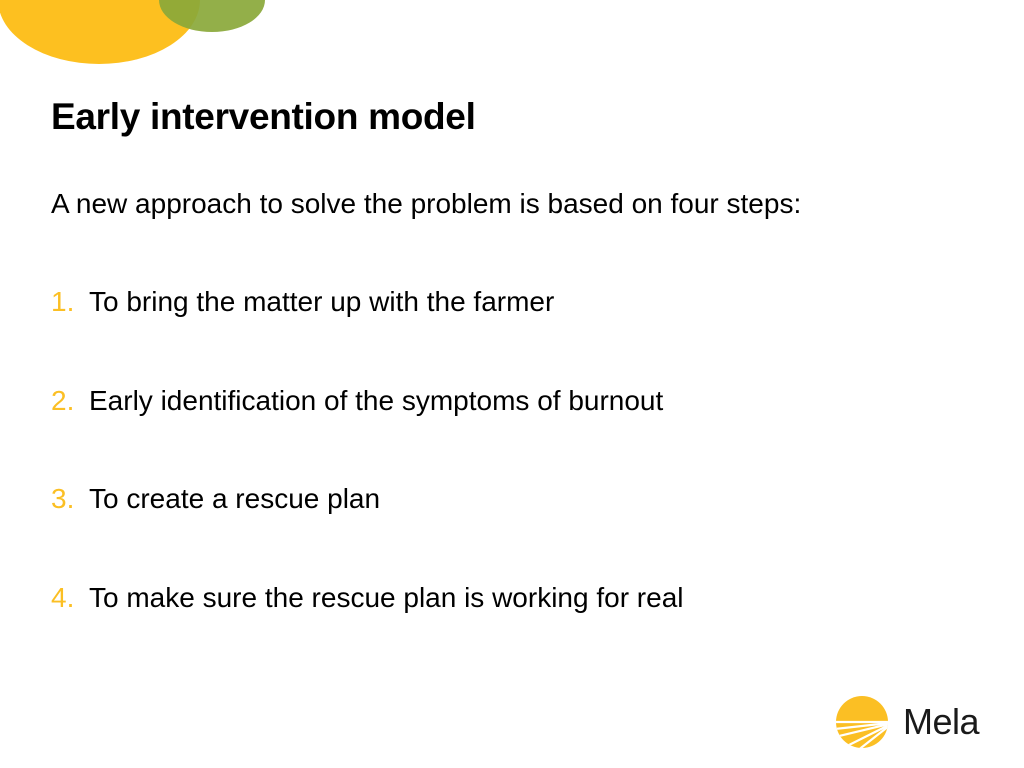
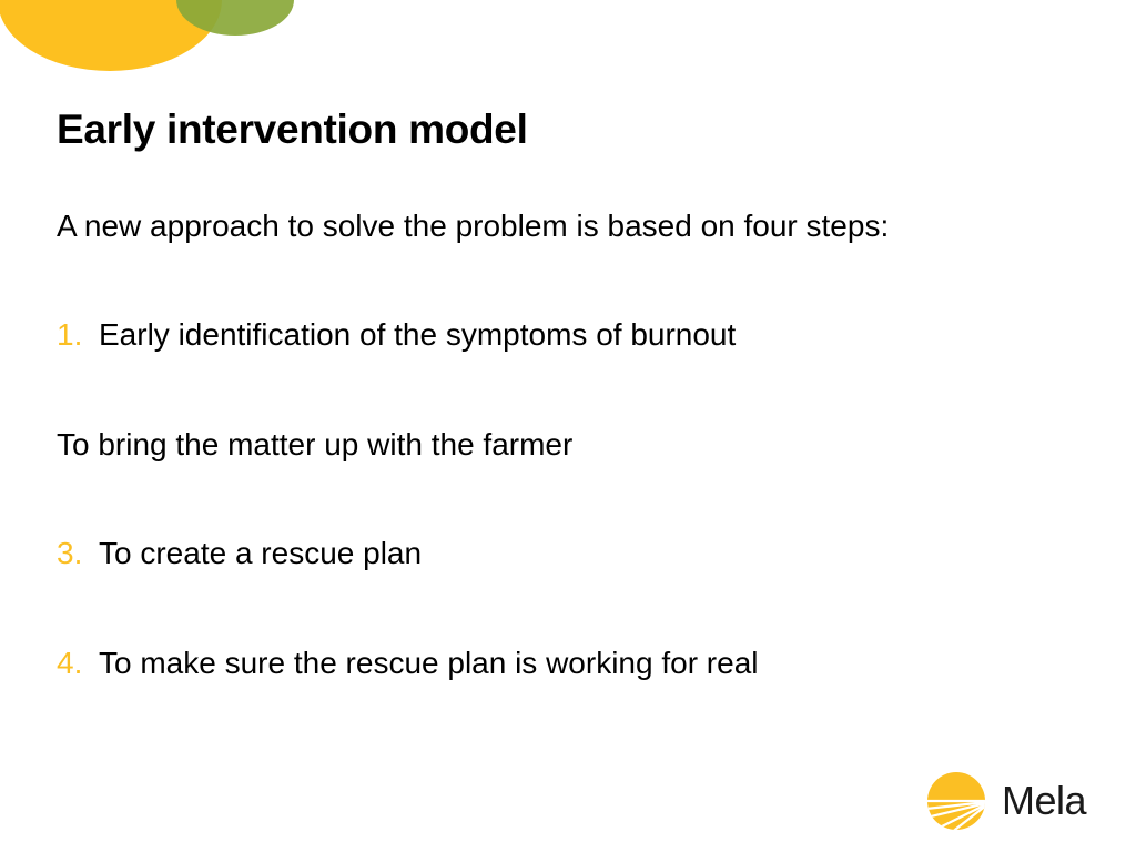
  Early intervention model
  A new approach to solve the problem is based on four steps:
  1.
- To bring the matter up with the farmer
+ Early identification of the symptoms of burnout
- 2.
- Early identification of the symptoms of burnout
+ To bring the matter up with the farmer
  3.
  To create a rescue plan
  4.
  To make sure the rescue plan is working for real
  Mela
